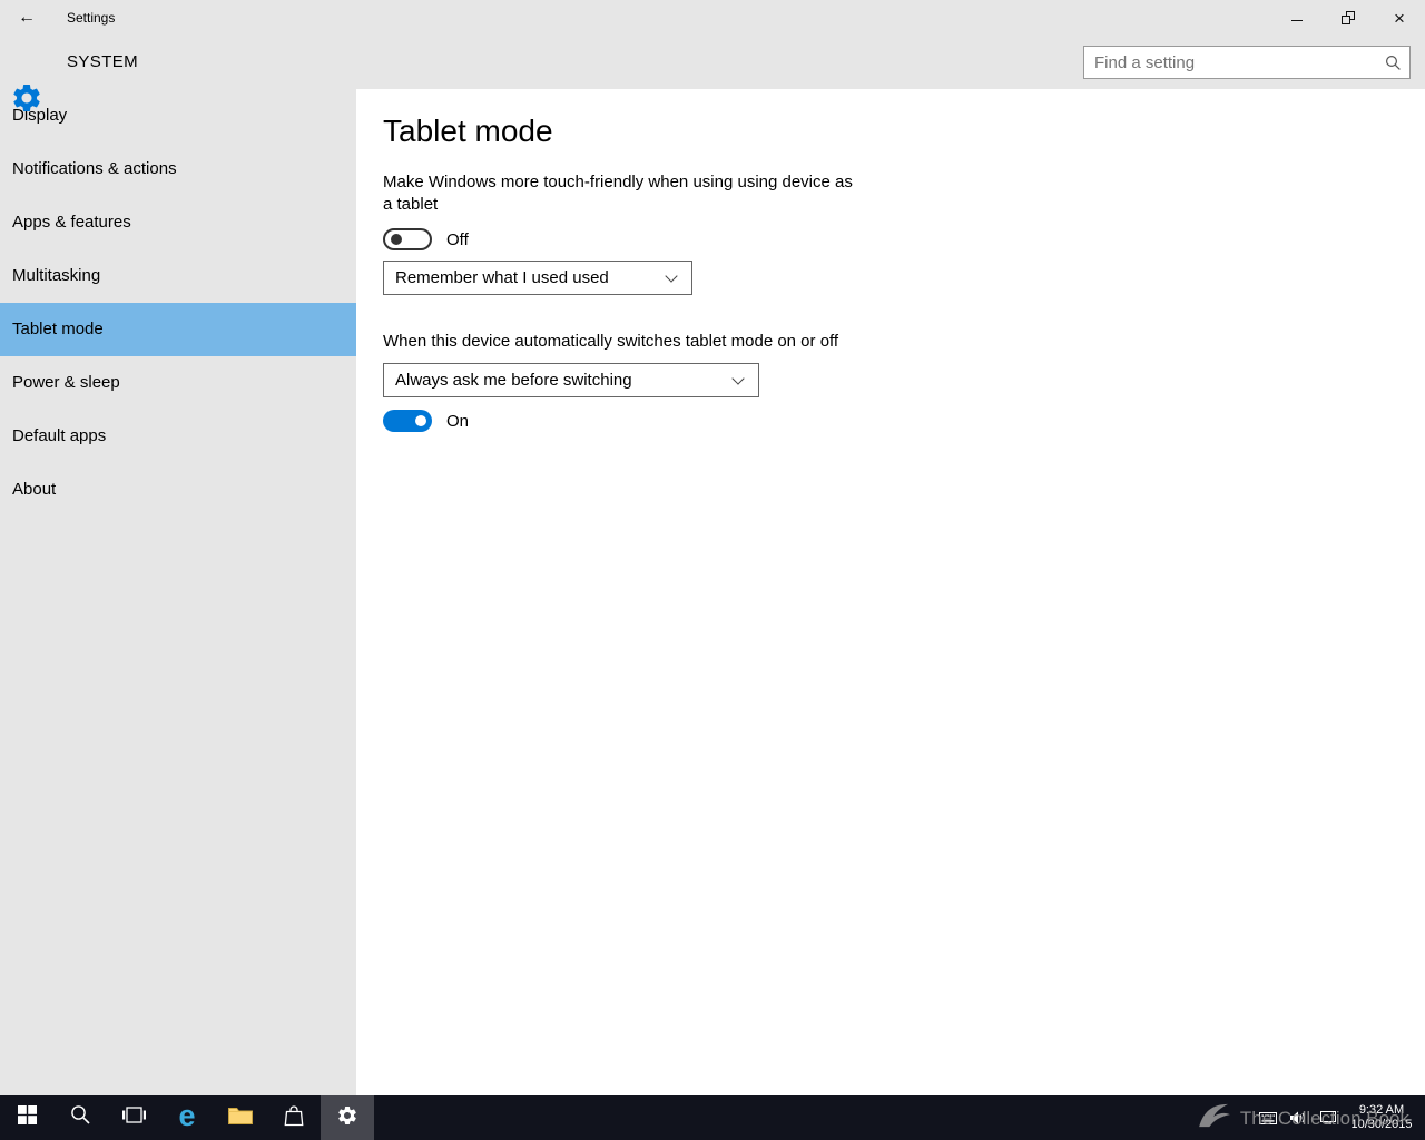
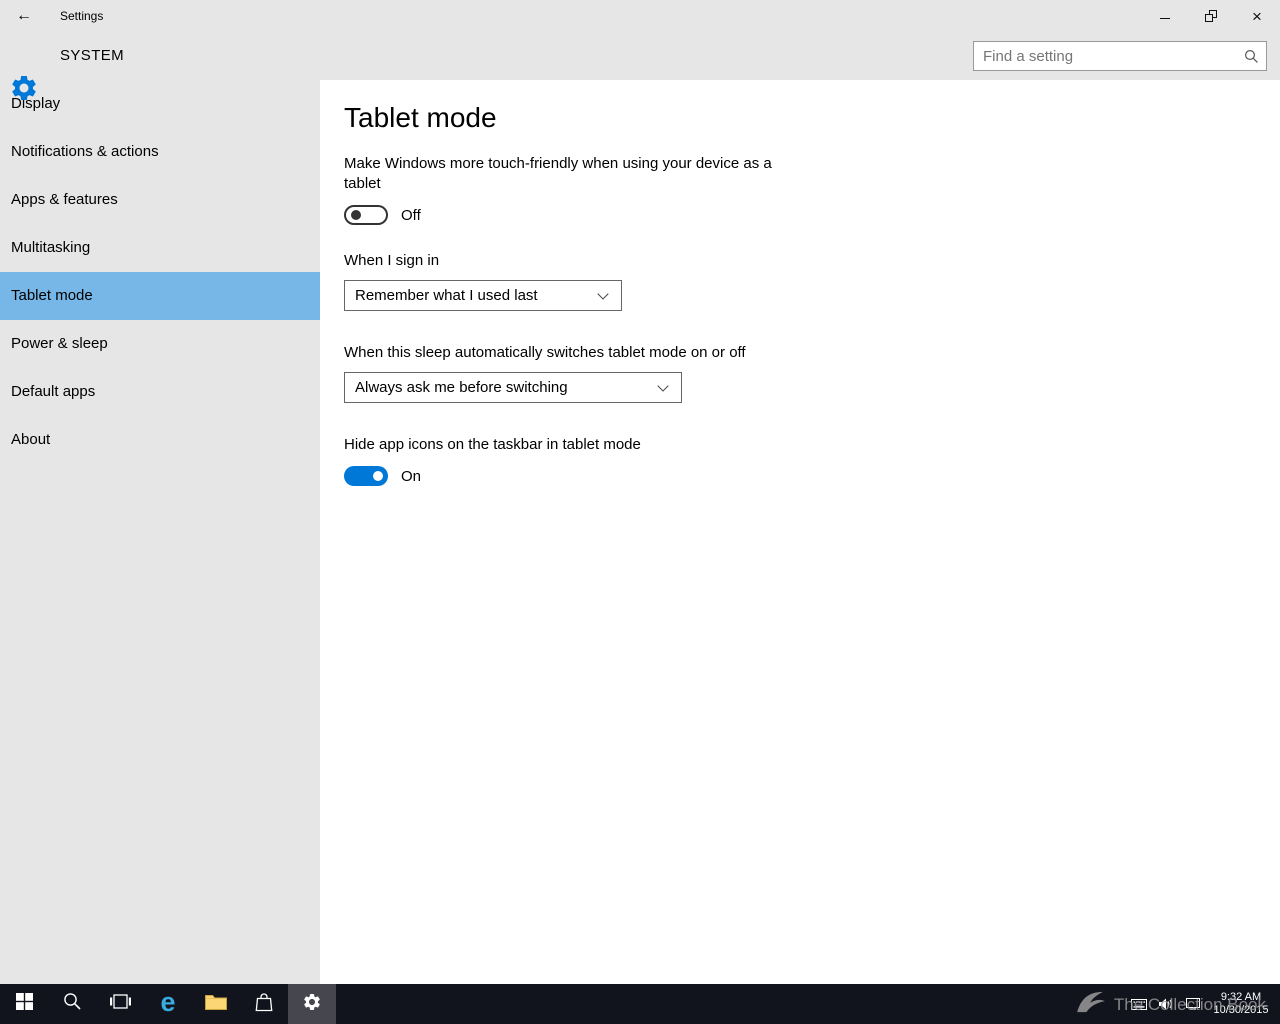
  ←
  Settings
  ×
  SYSTEM
  Find a setting
  Display
  Notifications & actions
  Apps & features
  Multitasking
  Tablet mode
  Power & sleep
  Default apps
  About
  Tablet mode
- Make Windows more touch-friendly when using using device as a tablet
+ Make Windows more touch-friendly when using your device as a tablet
  Off
+ When I sign in
- Remember what I used used
+ Remember what I used last
- When this device automatically switches tablet mode on or off
+ When this sleep automatically switches tablet mode on or off
  Always ask me before switching
+ Hide app icons on the taskbar in tablet mode
  On
  e
  9:32 AM
  10/30/2015
  The Collection Book
